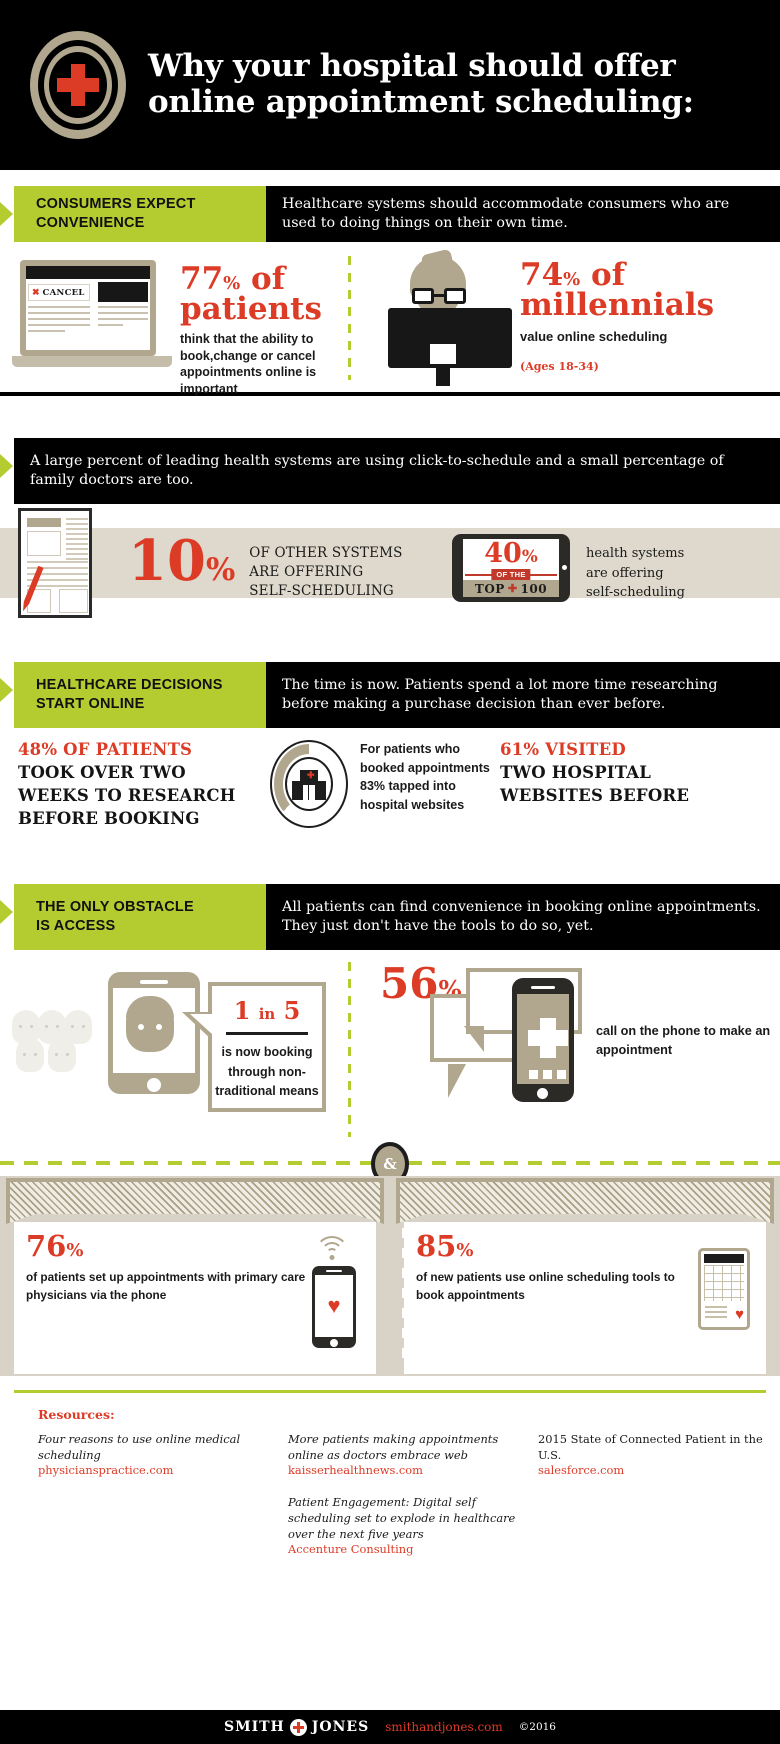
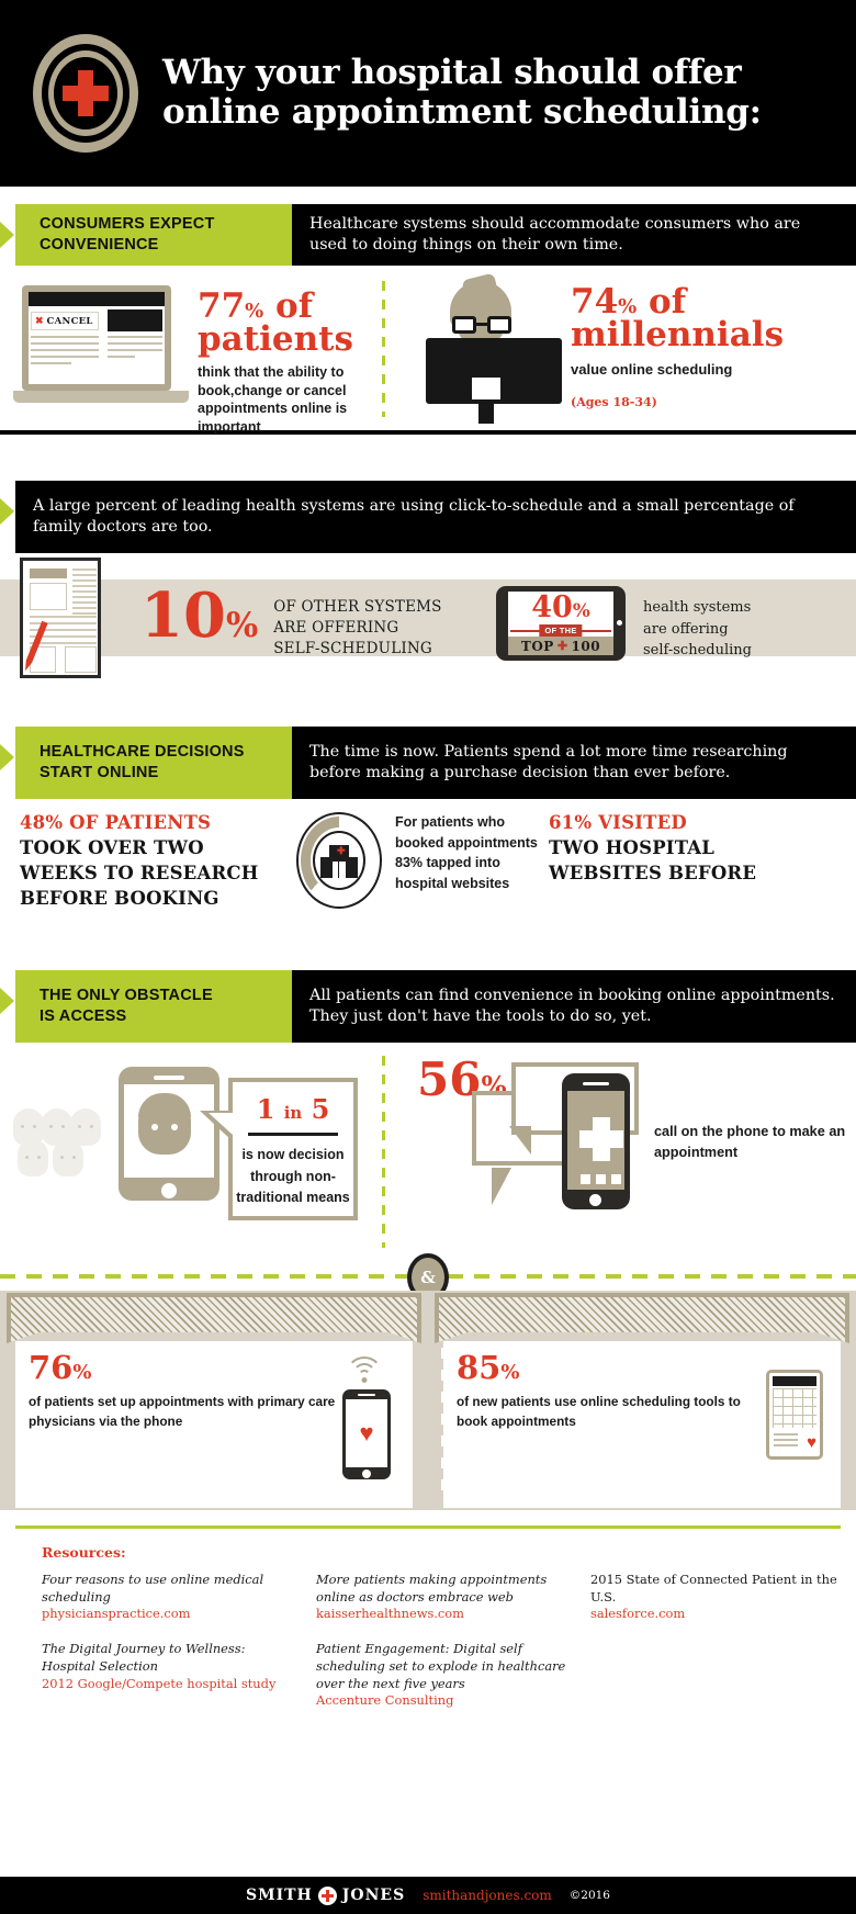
  Why your hospital should offer
  online appointment scheduling:
  CONSUMERS EXPECT
  CONVENIENCE
  Healthcare systems should accommodate consumers who are used to doing things on their own time.
  ✖
  CANCEL
  77% of
  patients
  think that the ability to book,change or cancel appointments online is important
  74% of
  millennials
  value online scheduling
  (Ages 18-34)
  A large percent of leading health systems are using click-to-schedule and a small percentage of family doctors are too.
  10%
  OF OTHER SYSTEMS
  ARE OFFERING
  SELF-SCHEDULING
  40%
  OF THE
  TOP
  ✚
  100
  health systems
  are offering
  self-scheduling
  HEALTHCARE DECISIONS
  START ONLINE
  The time is now. Patients spend a lot more time researching before making a purchase decision than ever before.
  48% OF PATIENTS
  TOOK OVER TWO
  WEEKS TO RESEARCH
  BEFORE BOOKING
  ✚
  For patients who booked appointments 83% tapped into hospital websites
  61% VISITED
  TWO HOSPITAL
  WEBSITES BEFORE
  THE ONLY OBSTACLE
  IS ACCESS
  All patients can find convenience in booking online appointments. They just don't have the tools to do so, yet.
  1 in 5
- is now booking through non-traditional means
+ is now decision through non-traditional means
  56%
  call on the phone to make an appointment
  &
  76%
  of patients set up appointments with primary care physicians via the phone
  ♥
  85%
  of new patients use online scheduling tools to book appointments
  ♥
  Resources:
  Four reasons to use online medical scheduling
  physicianspractice.com
+ The Digital Journey to Wellness: Hospital Selection
+ 2012 Google/Compete hospital study
  More patients making appointments online as doctors embrace web
  kaisserhealthnews.com
  Patient Engagement: Digital self scheduling set to explode in healthcare over the next five years
  Accenture Consulting
  2015 State of Connected Patient in the U.S.
  salesforce.com
  SMITH
  JONES
  smithandjones.com
  ©2016
